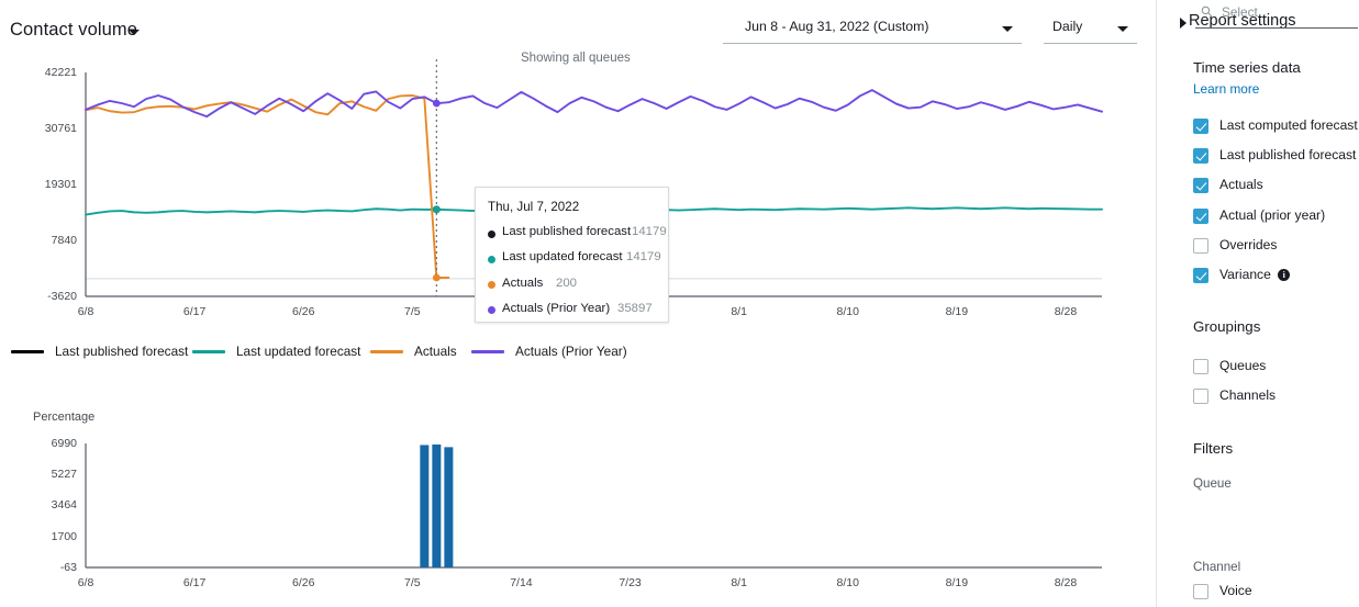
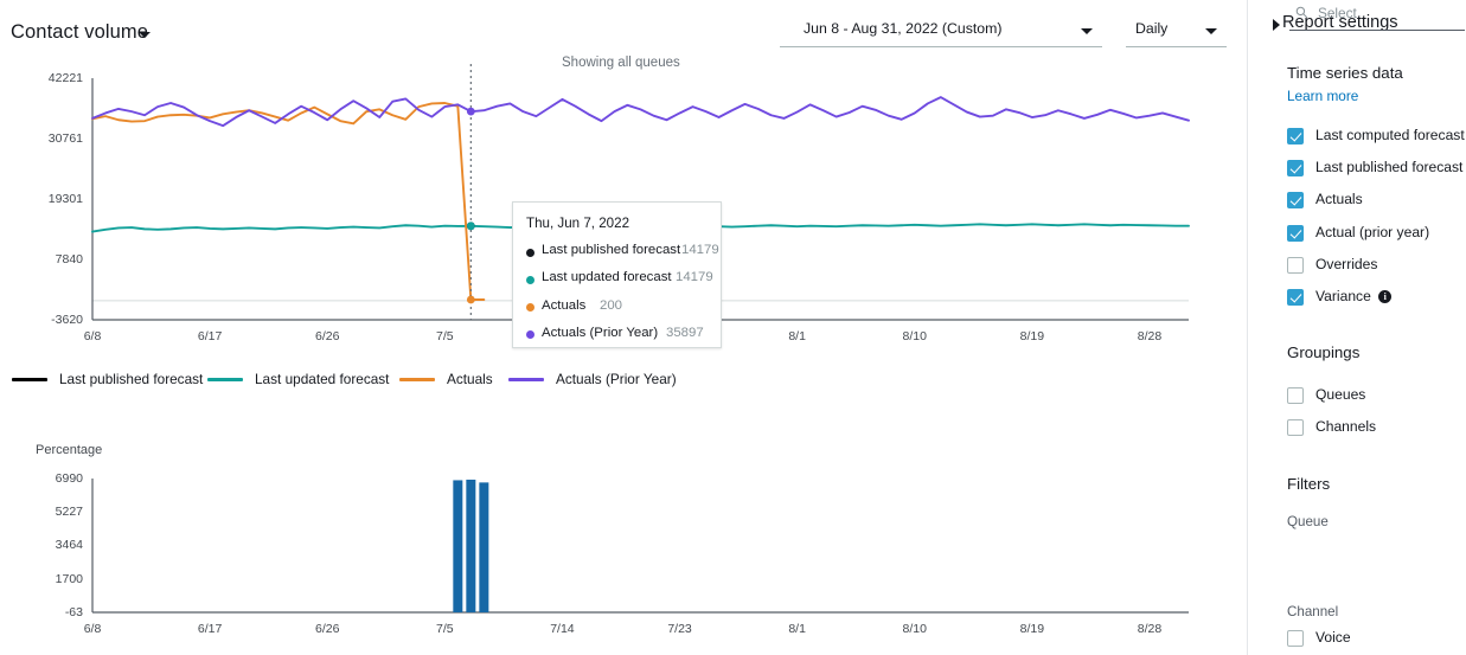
  Contact volume
  Jun 8 - Aug 31, 2022 (Custom)
  Daily
  Showing all queues
  42221
  30761
  19301
  7840
  -3620
  6/8
  6/17
  6/26
  7/5
  8/1
  8/10
  8/19
  8/28
  Last published forecast
  Last updated forecast
  Actuals
  Actuals (Prior Year)
  Percentage
  6990
  5227
  3464
  1700
  -63
  6/8
  6/17
  6/26
  7/5
  7/14
  7/23
  8/1
  8/10
  8/19
  8/28
- Thu, Jul 7, 2022
+ Thu, Jun 7, 2022
  Last published forecast
  14179
  Last updated forecast
  14179
  Actuals
  200
  Actuals (Prior Year)
  35897
  Report settings
  Time series data
  Learn more
  Last computed forecast
  Last published forecast
  Actuals
  Actual (prior year)
  Overrides
  Variance
  i
  Groupings
  Queues
  Channels
  Filters
  Queue
  Select
  Channel
  Voice
